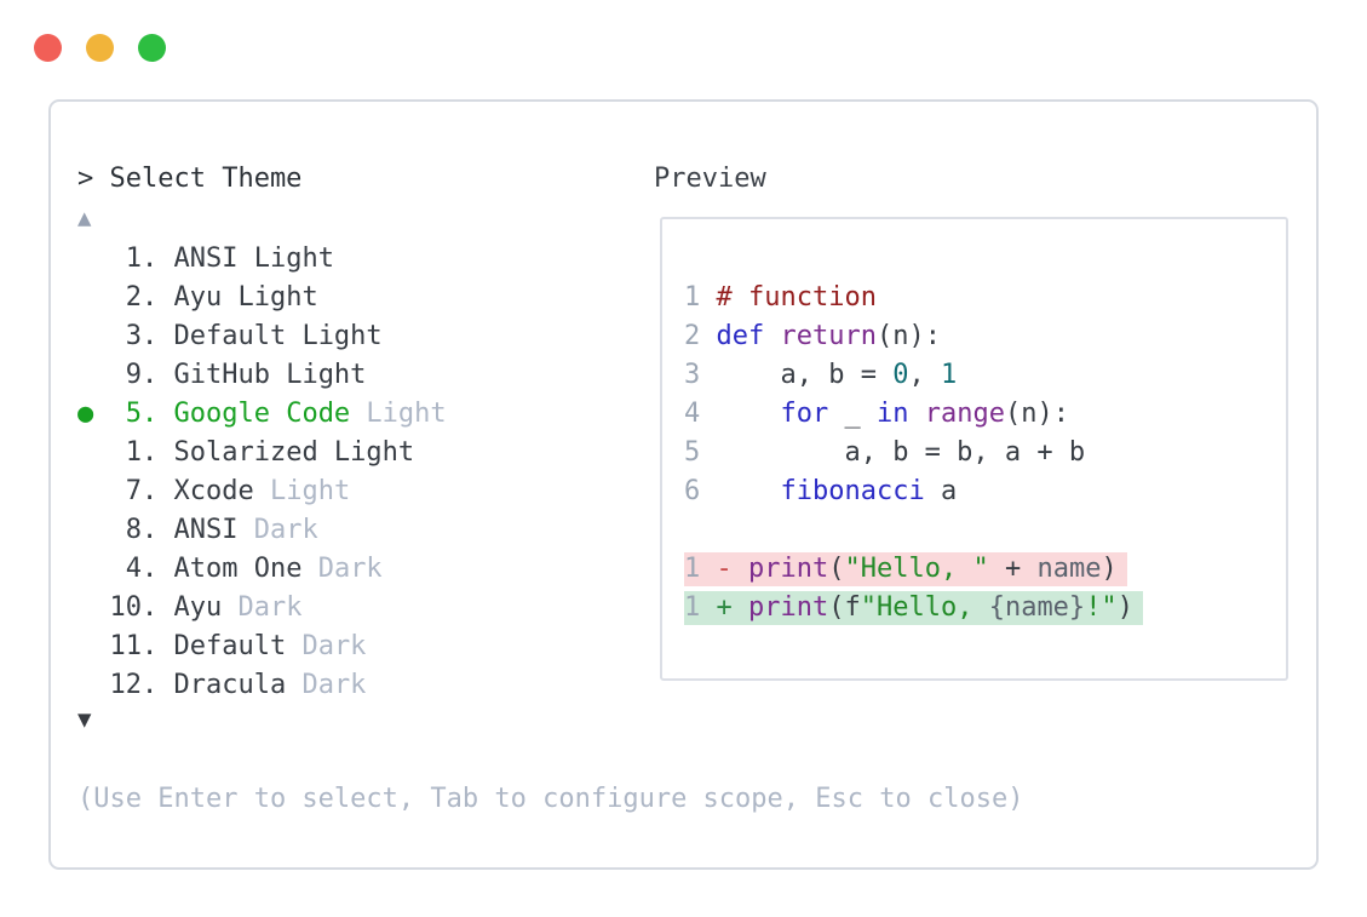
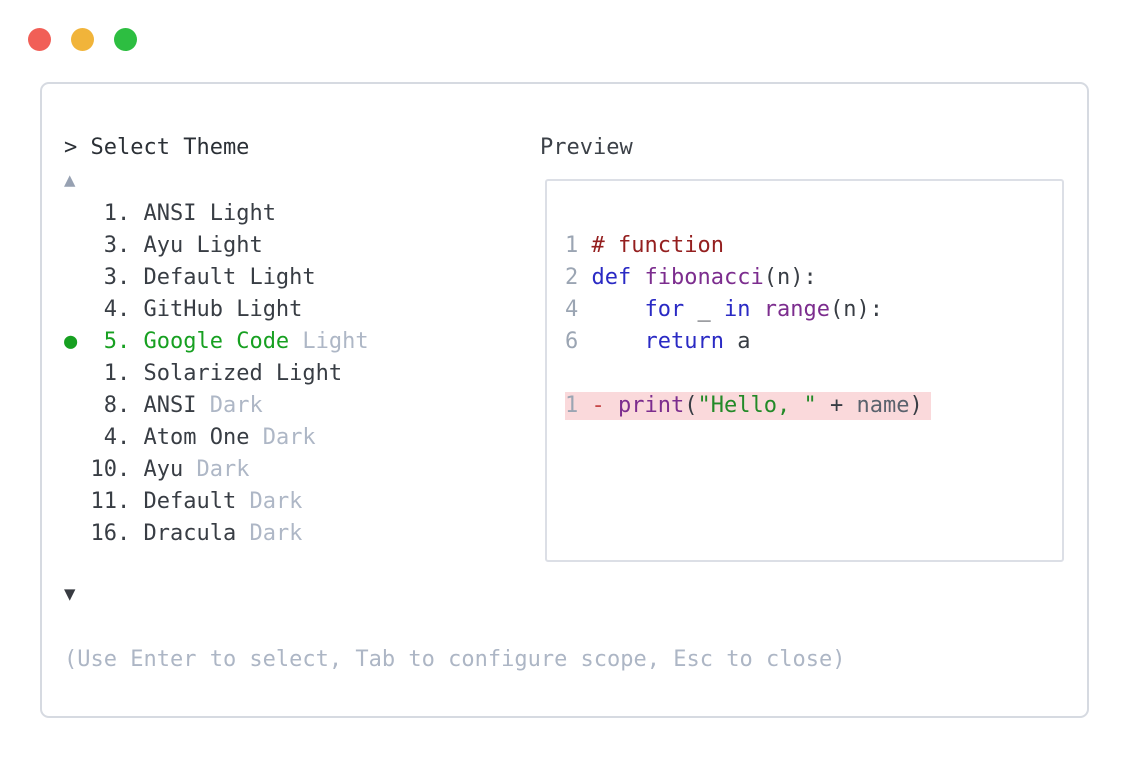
  > Select Theme
  ▲
  1. ANSI Light
- 2. Ayu Light
+ 3. Ayu Light
  3. Default Light
- 9. GitHub Light
+ 4. GitHub Light
  ● 5. Google Code Light
  1. Solarized Light
- 7. Xcode Light
  8. ANSI Dark
  4. Atom One Dark
  10. Ayu Dark
  11. Default Dark
- 12. Dracula Dark
+ 16. Dracula Dark
  ▼
  (Use Enter to select, Tab to configure scope, Esc to close)
  Preview
  1 # function
- 2 def return(n):
+ 2 def fibonacci(n):
- 3 a, b = 0, 1
  4 for _ in range(n):
- 5 a, b = b, a + b
- 6 fibonacci a
+ 6 return a
  1 - print("Hello, " + name)
- 1 + print(f"Hello, {name}!")
